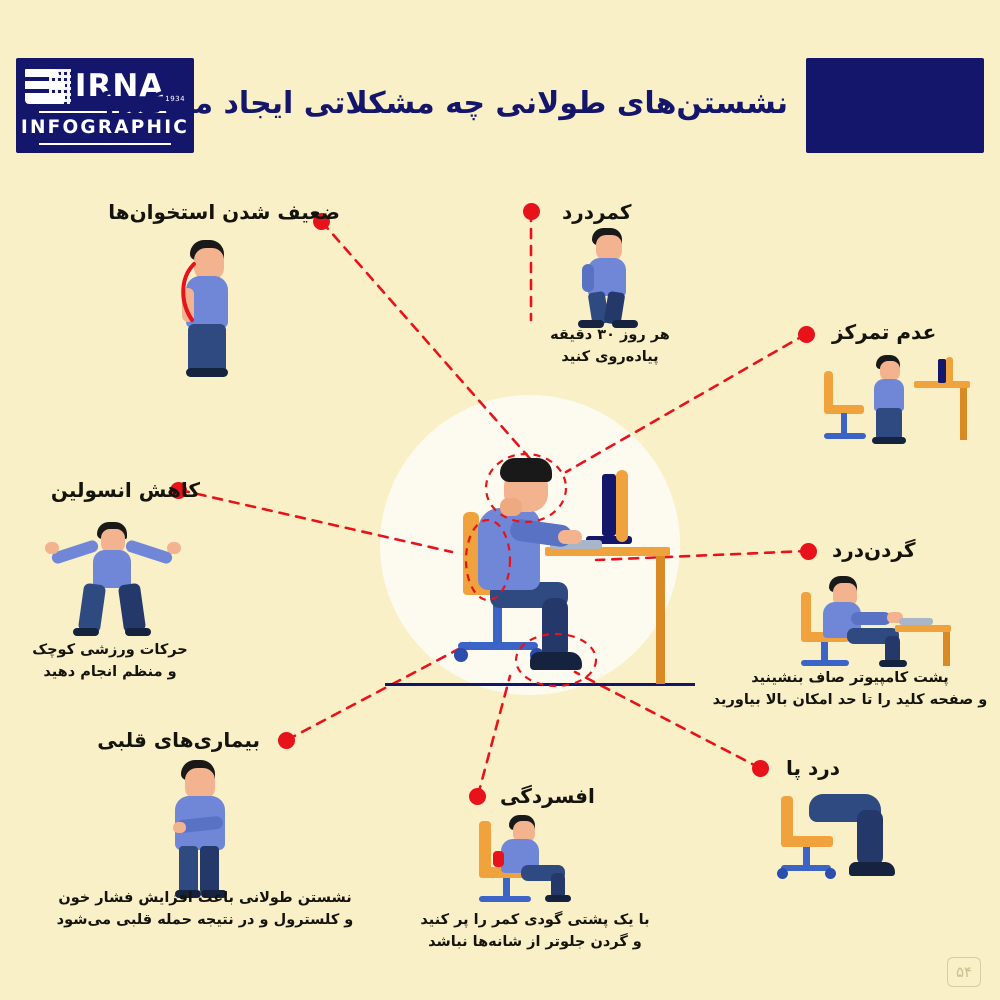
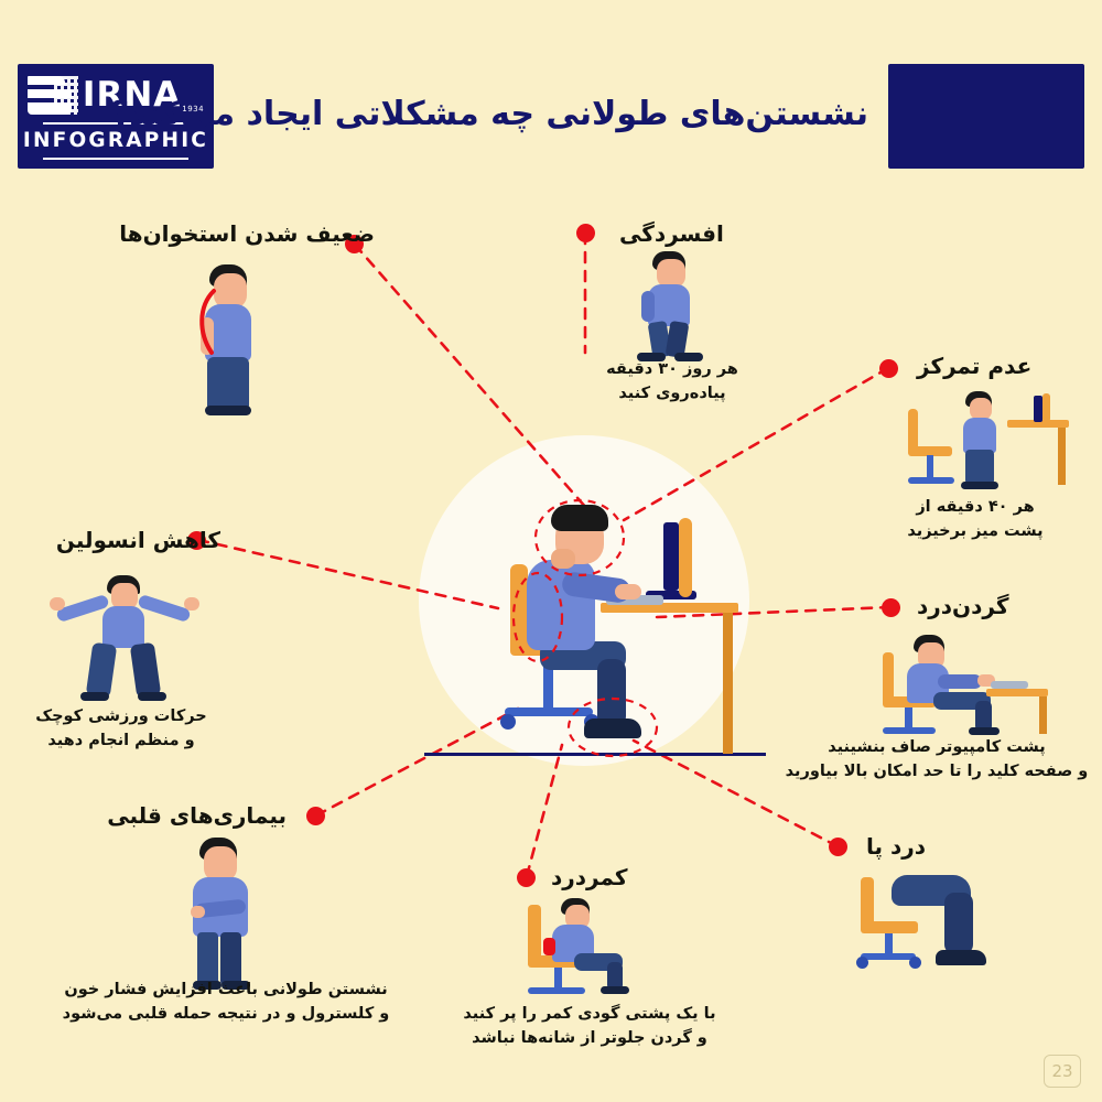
  IRNA
  1934
  INFOGRAPHIC
  نشستن‌های طولانی چه مشکلاتی ایجاد می‌کند؟
  ضعیف شدن استخوان‌ها
- کمردرد
+ افسردگی
  هر روز ۳۰ دقیقه
  پیادهروی کنید
  عدم تمرکز
+ هر ۴۰ دقیقه از
+ پشت میز برخیزید
  گردن‌درد
  پشت کامپیوتر صاف بنشینید
  و صفحه کلید را تا حد امکان بالا بیاورید
  درد پا
- افسردگی
+ کمردرد
  با یک پشتی گودی کمر را پر کنید
  و گردن جلوتر از شانه‌ها نباشد
  بیماریهای قلبی
  نشستن طولانی باعث افزایش فشار خون
  و کلسترول و در نتیجه حمله قلبی می‌شود
  کاهش انسولین
  حرکات ورزشی کوچک
  و منظم انجام دهید
- ۵۴
+ 23
